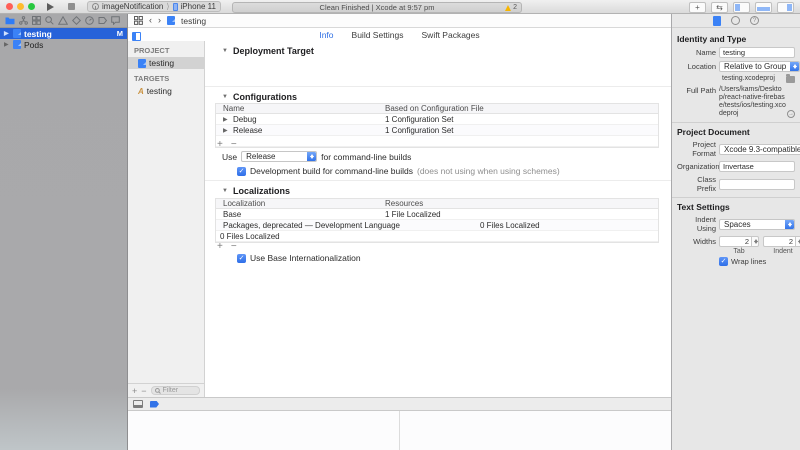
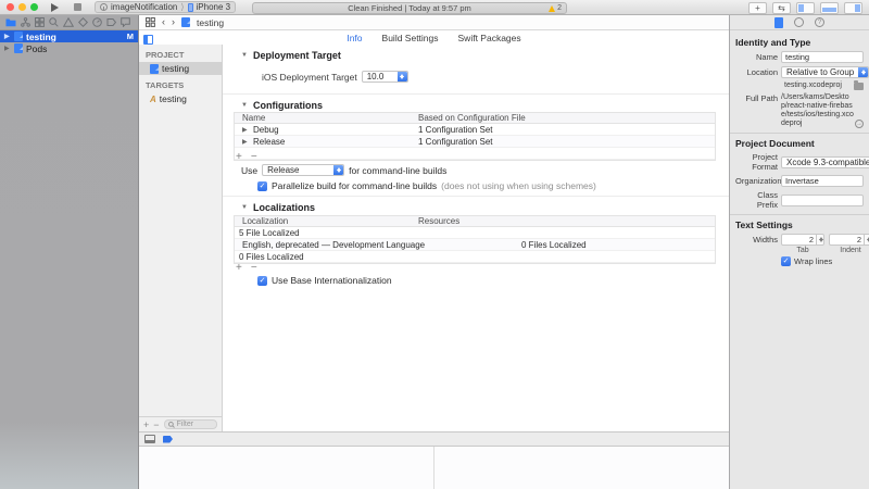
  imageNotification
  ⟩
- iPhone 11
+ iPhone 3
- Clean Finished | Xcode at 9:57 pm
+ Clean Finished | Today at 9:57 pm
  +
  ⇆
  testing
  M
  Pods
  ‹
  ›
  testing
  Info
  Build Settings
  Swift Packages
  PROJECT
  testing
  TARGETS
  A
  testing
  +
  −
  Deployment Target
+ iOS Deployment Target
+ 10.0
  Configurations
  Name
  Based on Configuration File
  Debug
  1 Configuration Set
  Release
  1 Configuration Set
  +
  −
  Use
  Release
  for command-line builds
- Development build for command-line builds
+ Parallelize build for command-line builds
  (does not using when using schemes)
  Localizations
  Localization
  Resources
- Base
- 1 File Localized
+ 5 File Localized
- Packages, deprecated — Development Language
+ English, deprecated — Development Language
  0 Files Localized
  0 Files Localized
  +
  −
  Use Base Internationalization
  Identity and Type
  Name
  testing
  Location
  Relative to Group
  Full Path
  Project Document
  Project Format
  Xcode 9.3-compatible
  Organization
  Invertase
  Class Prefix
  Text Settings
- Indent Using
- Spaces
  Widths
  2
  2
  Wrap lines
